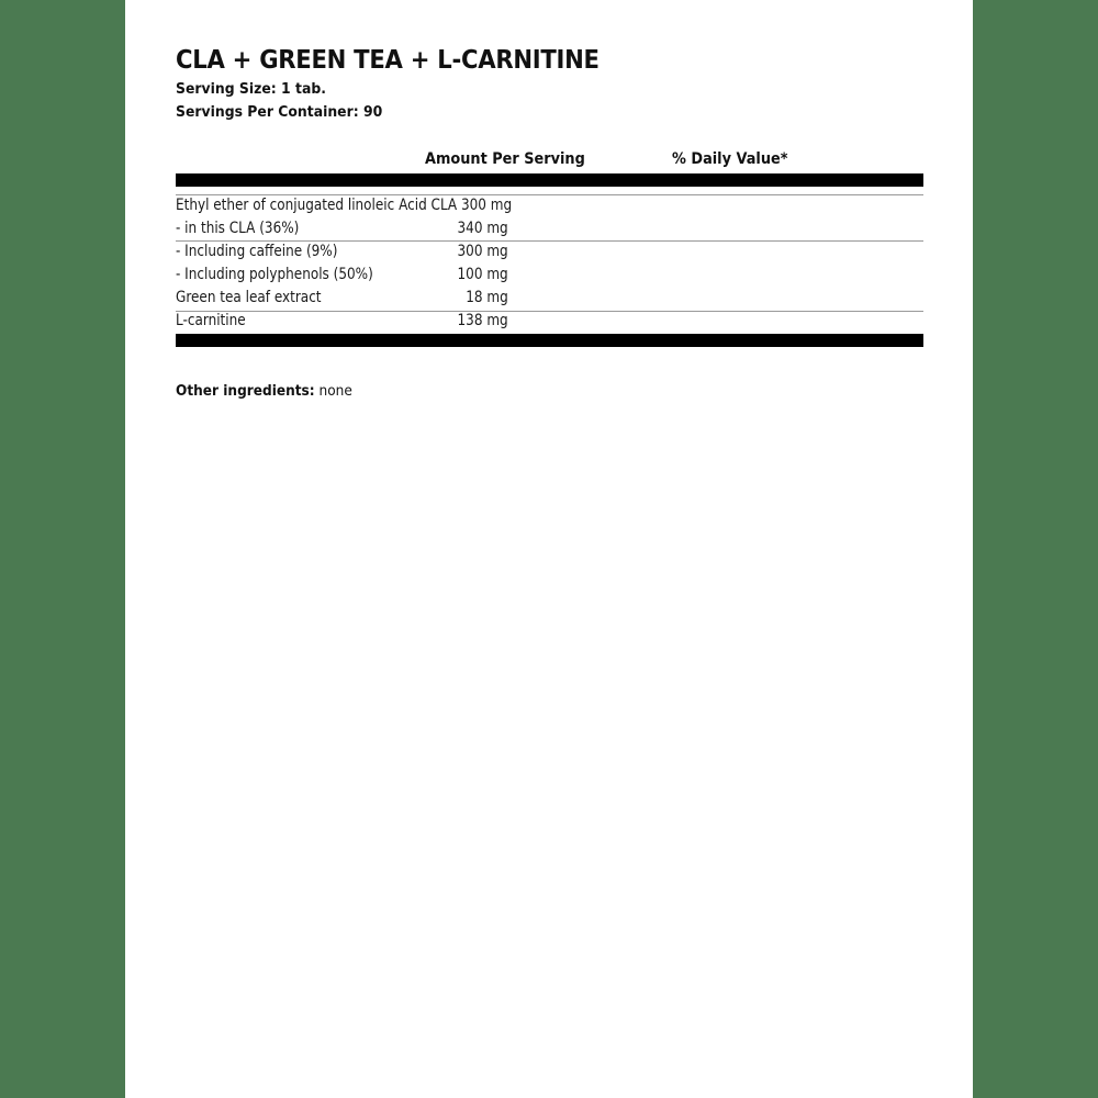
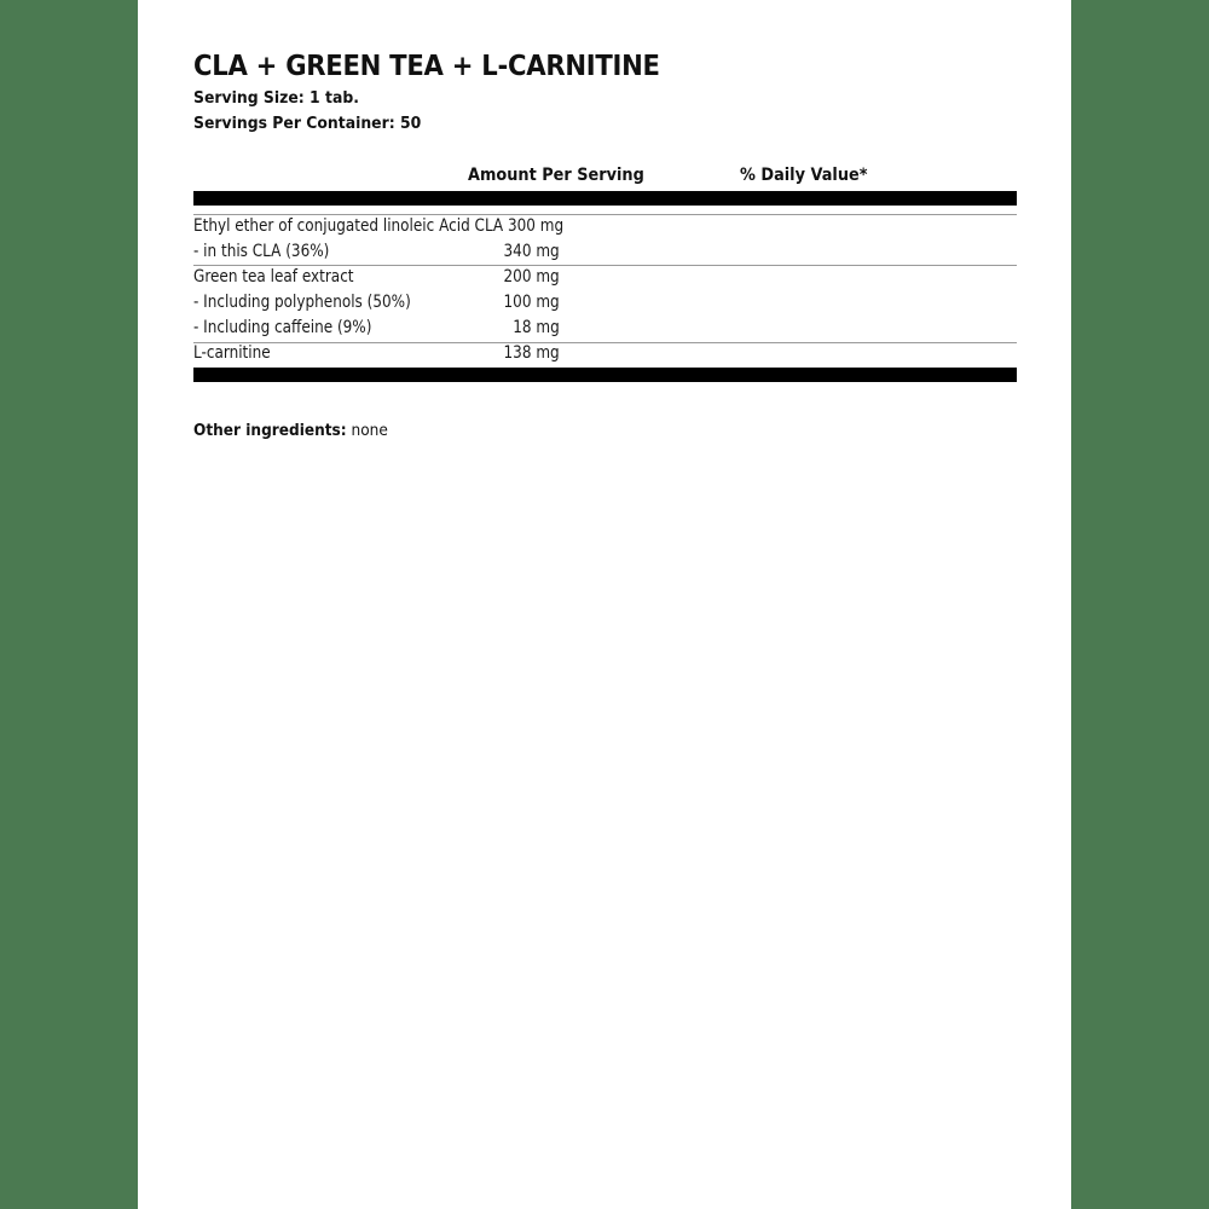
  CLA + GREEN TEA + L-CARNITINE
  Serving Size: 1 tab.
- Servings Per Container: 90
+ Servings Per Container: 50
  Amount Per Serving
  % Daily Value*
  Ethyl ether of conjugated linoleic Acid CLA 300 mg
  - in this CLA (36%)
  340 mg
- - Including caffeine (9%)
+ Green tea leaf extract
- 300 mg
+ 200 mg
  - Including polyphenols (50%)
  100 mg
- Green tea leaf extract
+ - Including caffeine (9%)
  18 mg
  L-carnitine
  138 mg
  Other ingredients: none
